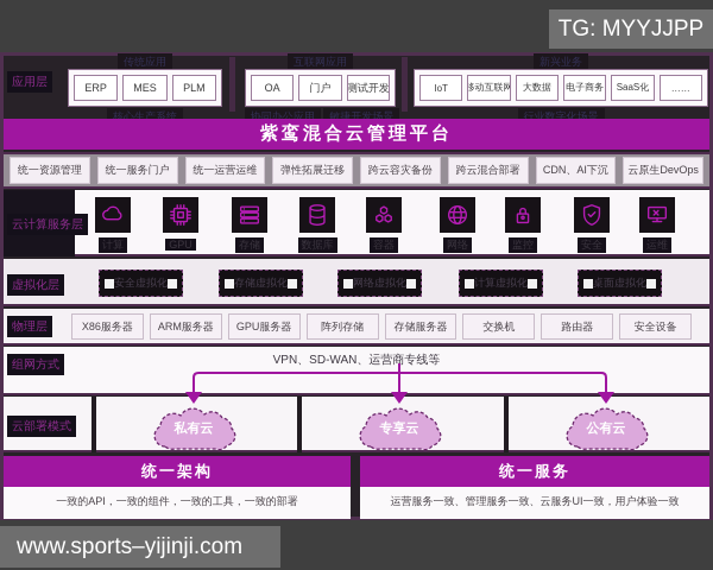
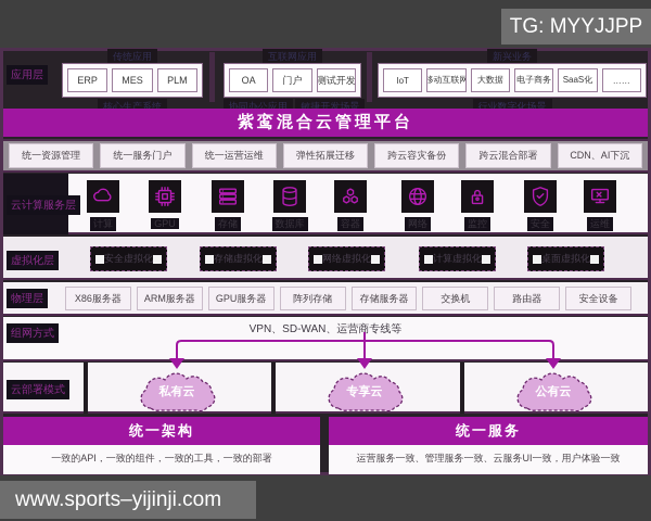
  TG: MYYJJPP
  应用层
  传统应用
  ERP
  MES
  PLM
  核心生产系统
  互联网应用
  OA
  门户
  测试开发
  协同办公应用 敏捷开发场景
  新兴业务
  IoT
  移动互联网
  大数据
  电子商务
  SaaS化
  ……
  行业数字化场景
  紫鸾混合云管理平台
  统一资源管理
  统一服务门户
  统一运营运维
  弹性拓展迁移
  跨云容灾备份
  跨云混合部署
  CDN、AI下沉
- 云原生DevOps
  云计算服务层
  计算
  GPU
  存储
  数据库
  容器
  网络
  监控
  安全
  运维
  虚拟化层
  安全虚拟化
  存储虚拟化
  网络虚拟化
  计算虚拟化
  桌面虚拟化
  物理层
  X86服务器
  ARM服务器
  GPU服务器
  阵列存储
  存储服务器
  交换机
  路由器
  安全设备
  组网方式
  VPN、SD-WAN、运营商专线等
  云部署模式
  私有云
  专享云
  公有云
  统一架构
  一致的API，一致的组件，一致的工具，一致的部署
  统一服务
  运营服务一致、管理服务一致、云服务UI一致，用户体验一致
  www.sports–yijinji.com
